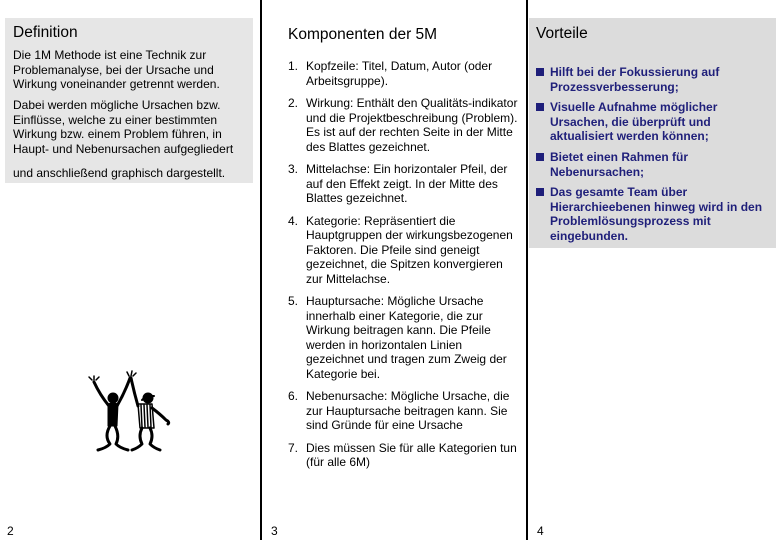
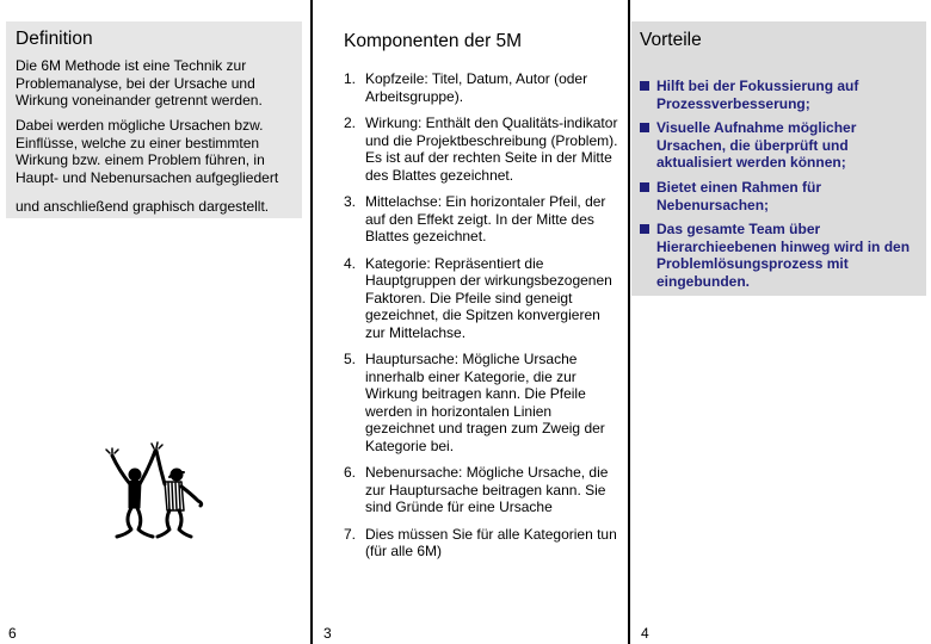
  Definition
- Die 1M Methode ist eine Technik zur Problemanalyse, bei der Ursache und Wirkung voneinander getrennt werden.
+ Die 6M Methode ist eine Technik zur Problemanalyse, bei der Ursache und Wirkung voneinander getrennt werden.
  Dabei werden mögliche Ursachen bzw. Einflüsse, welche zu einer bestimmten Wirkung bzw. einem Problem führen, in Haupt- und Nebenursachen aufgegliedert
  und anschließend graphisch dargestellt.
  Komponenten der 5M
  1.
  Kopfzeile: Titel, Datum, Autor (oder Arbeitsgruppe).
  2.
  Wirkung: Enthält den Qualitäts-indikator und die Projektbeschreibung (Problem). Es ist auf der rechten Seite in der Mitte des Blattes gezeichnet.
  3.
  Mittelachse: Ein horizontaler Pfeil, der auf den Effekt zeigt. In der Mitte des Blattes gezeichnet.
  4.
  Kategorie: Repräsentiert die Hauptgruppen der wirkungsbezogenen Faktoren. Die Pfeile sind geneigt gezeichnet, die Spitzen konvergieren zur Mittelachse.
  5.
  Hauptursache: Mögliche Ursache innerhalb einer Kategorie, die zur Wirkung beitragen kann. Die Pfeile werden in horizontalen Linien gezeichnet und tragen zum Zweig der Kategorie bei.
  6.
  Nebenursache: Mögliche Ursache, die zur Hauptursache beitragen kann. Sie sind Gründe für eine Ursache
  7.
  Dies müssen Sie für alle Kategorien tun (für alle 6M)
  Vorteile
  Hilft bei der Fokussierung auf Prozessverbesserung;
  Visuelle Aufnahme möglicher Ursachen, die überprüft und aktualisiert werden können;
  Bietet einen Rahmen für Nebenursachen;
  Das gesamte Team über Hierarchieebenen hinweg wird in den Problemlösungsprozess mit eingebunden.
- 2
+ 6
  3
  4
